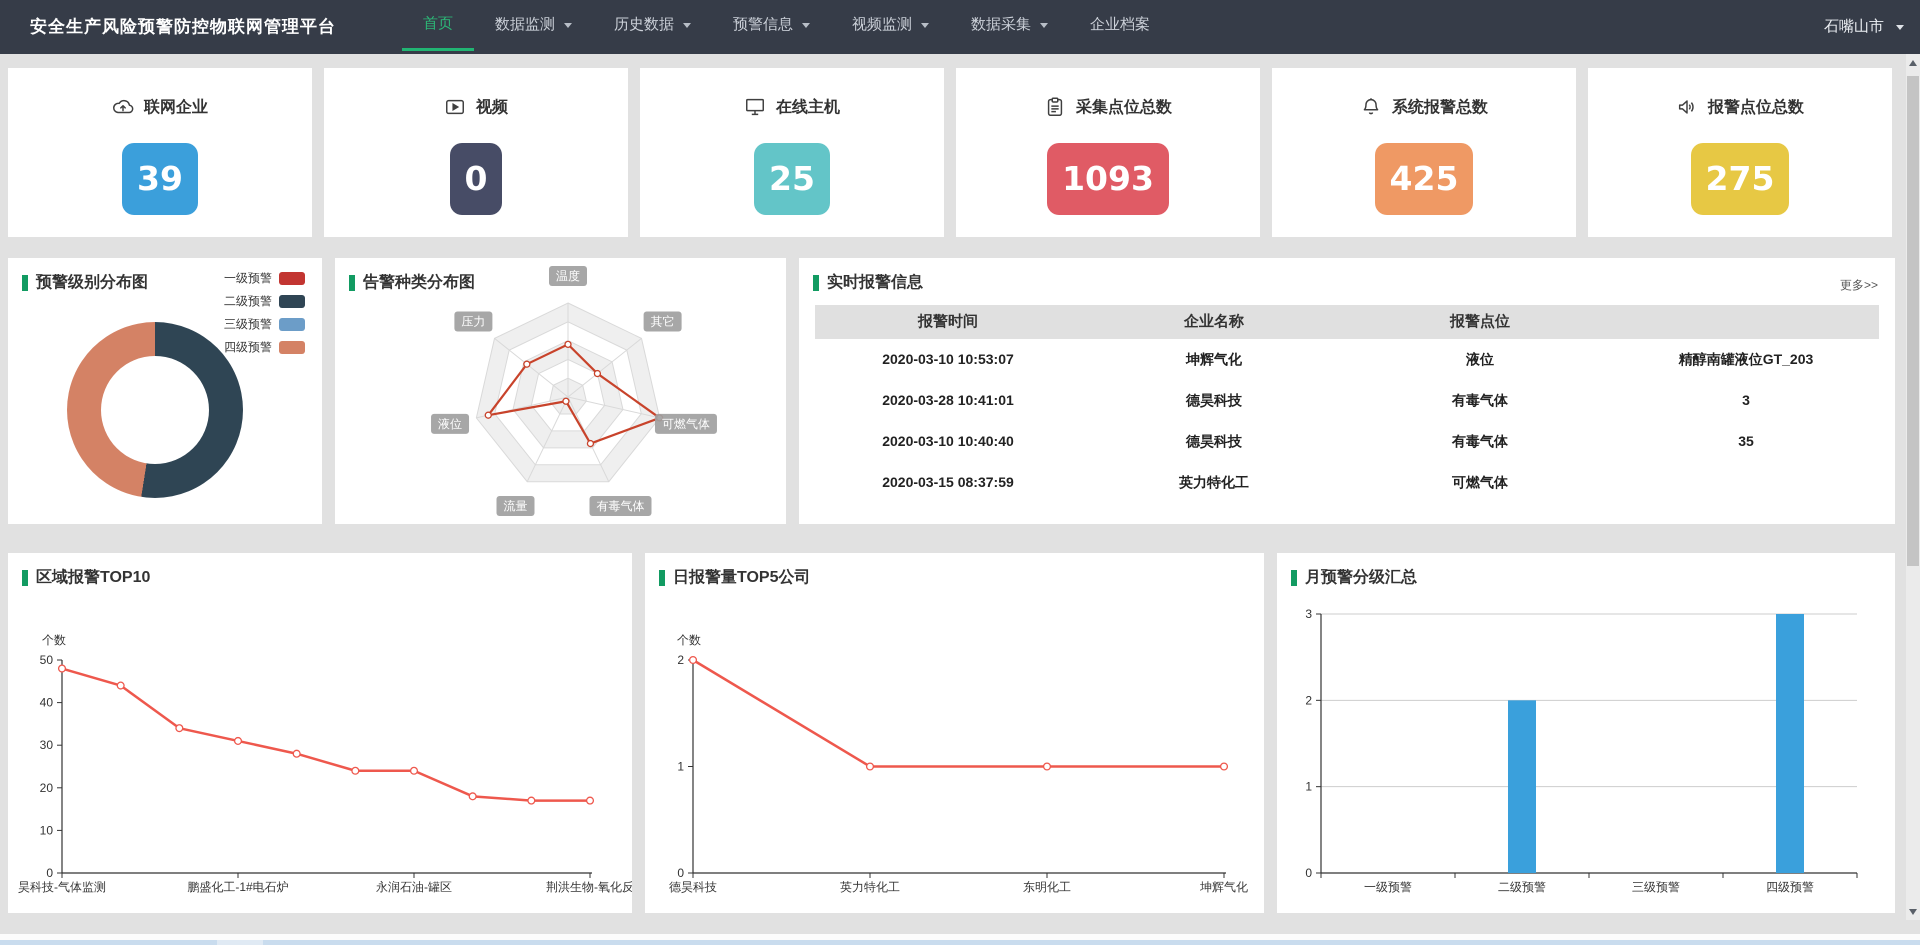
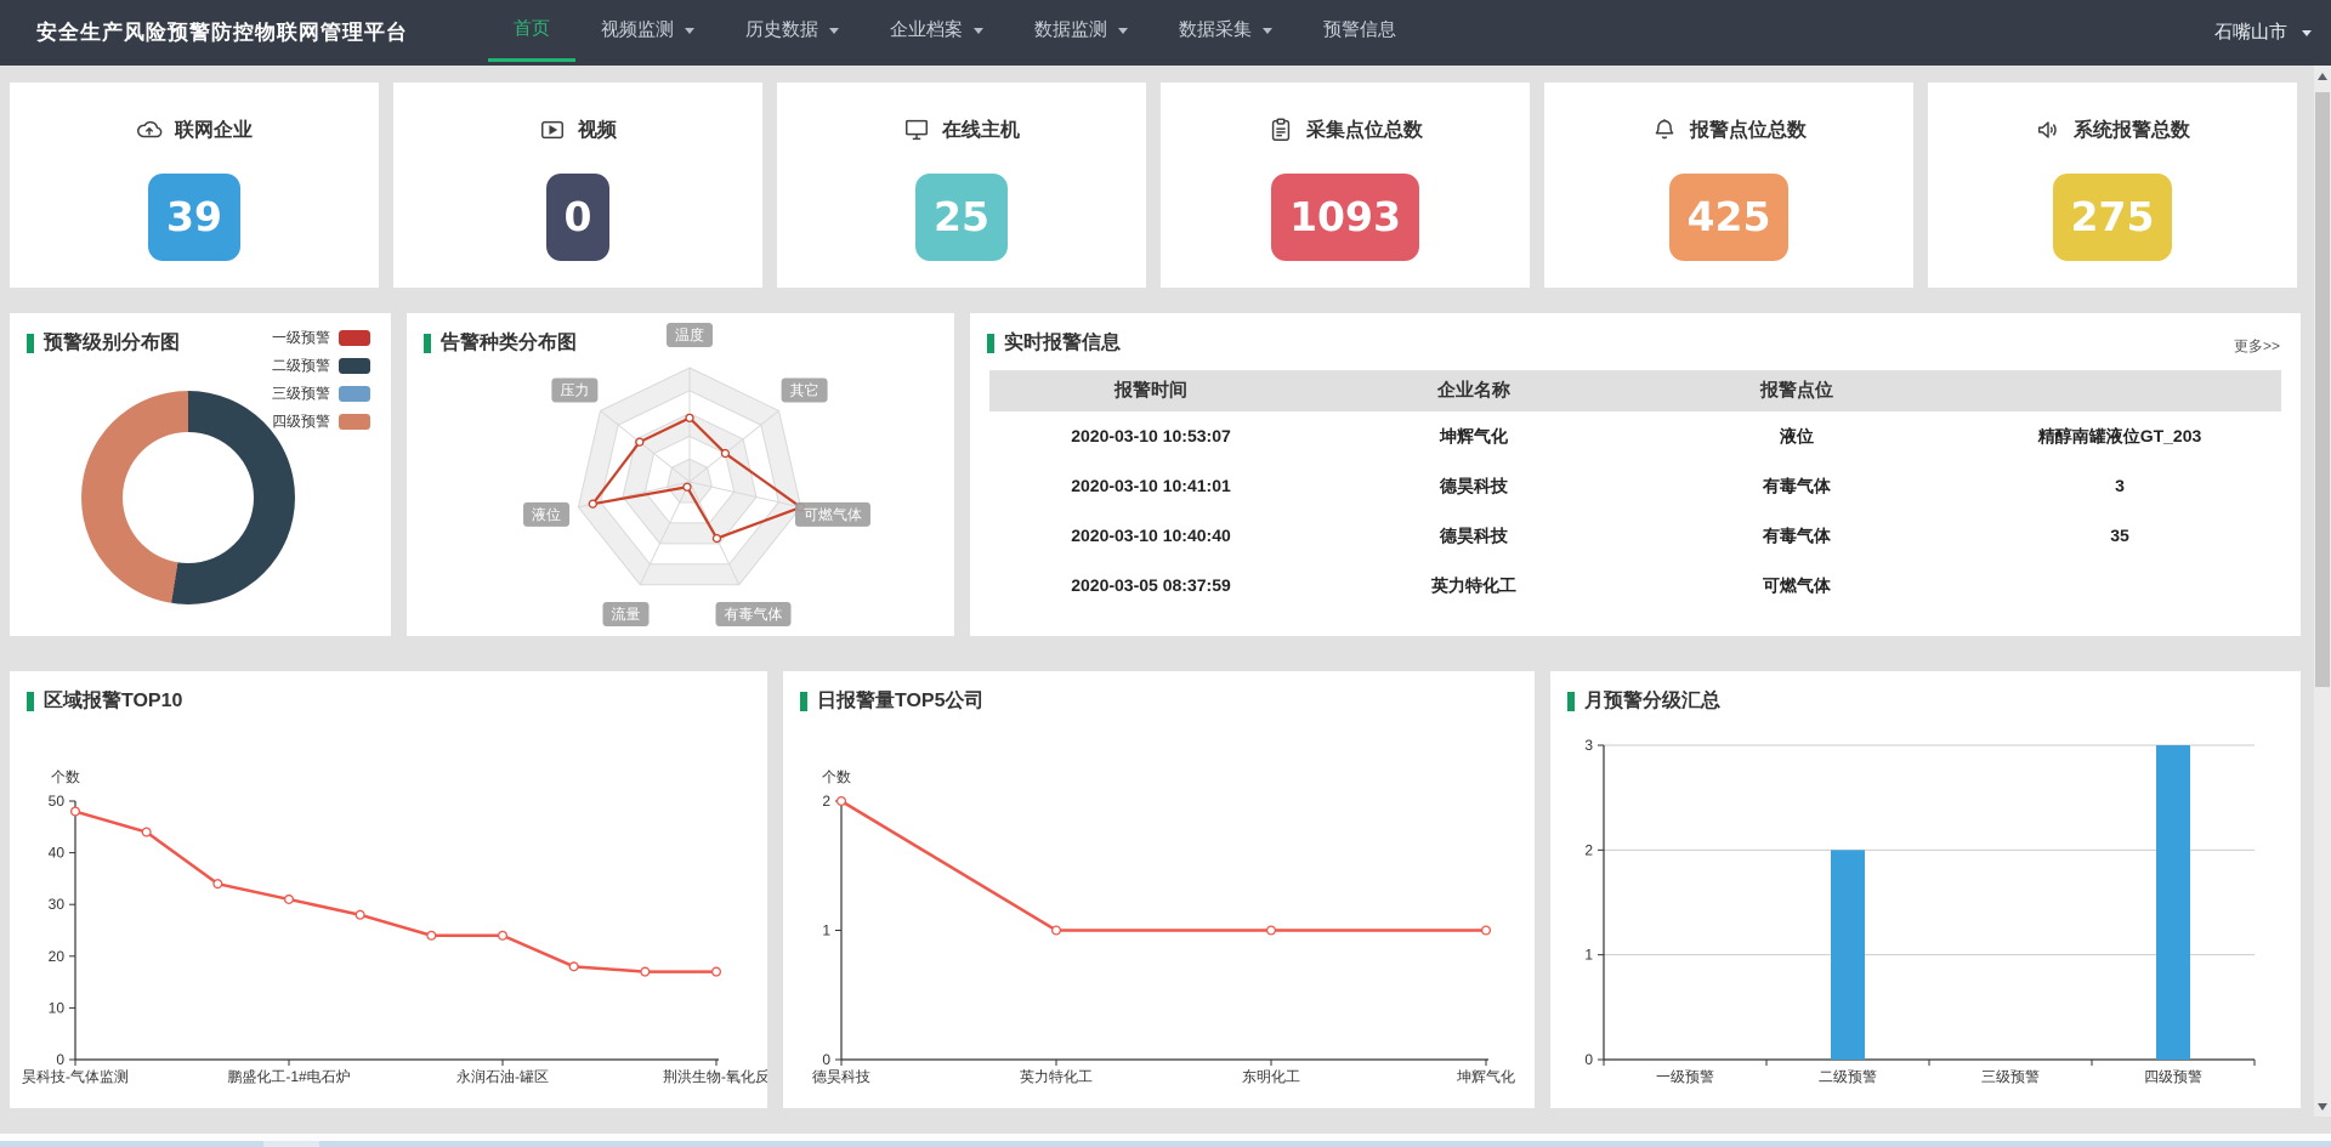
  安全生产风险预警防控物联网管理平台
  首页
- 数据监测
+ 视频监测
  历史数据
- 预警信息
+ 企业档案
- 视频监测
+ 数据监测
  数据采集
- 企业档案
+ 预警信息
  石嘴山市
  联网企业
  39
  视频
  0
  在线主机
  25
  采集点位总数
  1093
- 系统报警总数
+ 报警点位总数
  425
- 报警点位总数
+ 系统报警总数
  275
  预警级别分布图
  一级预警
  二级预警
  三级预警
  四级预警
  告警种类分布图
  温度
  其它
  可燃气体
  有毒气体
  流量
  液位
  压力
  实时报警信息
  更多>>
  报警时间
  企业名称
  报警点位
  2020-03-10 10:53:07
  坤辉气化
  液位
  精醇南罐液位GT_203
- 2020-03-28 10:41:01
+ 2020-03-10 10:41:01
  德昊科技
  有毒气体
  3
  2020-03-10 10:40:40
  德昊科技
  有毒气体
  35
- 2020-03-15 08:37:59
+ 2020-03-05 08:37:59
  英力特化工
  可燃气体
  区域报警TOP10
  0
  10
  20
  30
  40
  50
  个数
  昊科技-气体监测
  鹏盛化工-1#电石炉
  永润石油-罐区
  荆洪生物-氧化反
  日报警量TOP5公司
  0
  1
  2
  个数
  德昊科技
  英力特化工
  东明化工
  坤辉气化
  月预警分级汇总
  0
  1
  2
  3
  一级预警
  二级预警
  三级预警
  四级预警
